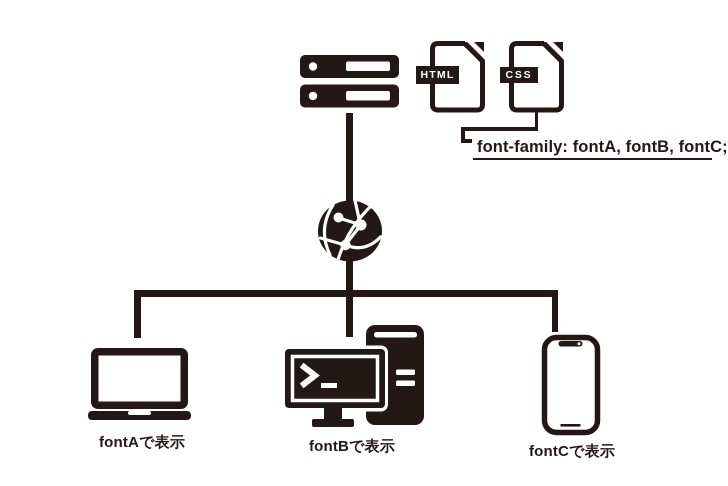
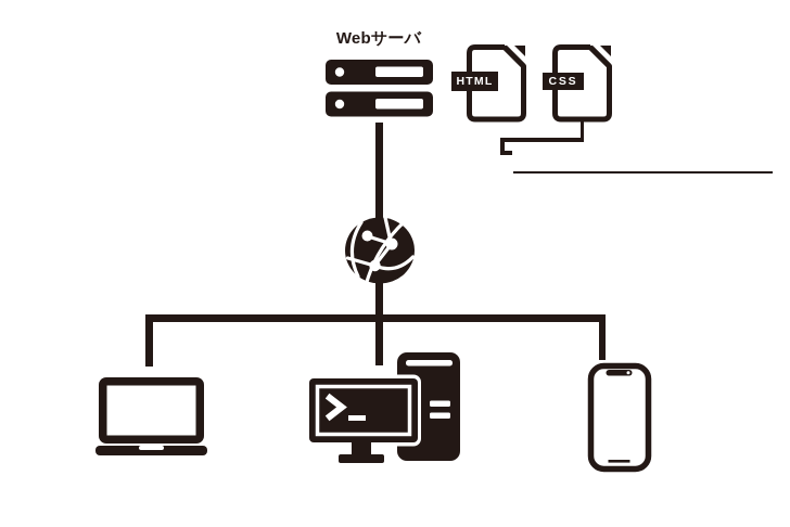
+ Webサーバ
  HTML
  CSS
- font-family: fontA, fontB, fontC;
- fontAで表示
- fontBで表示
- fontCで表示
